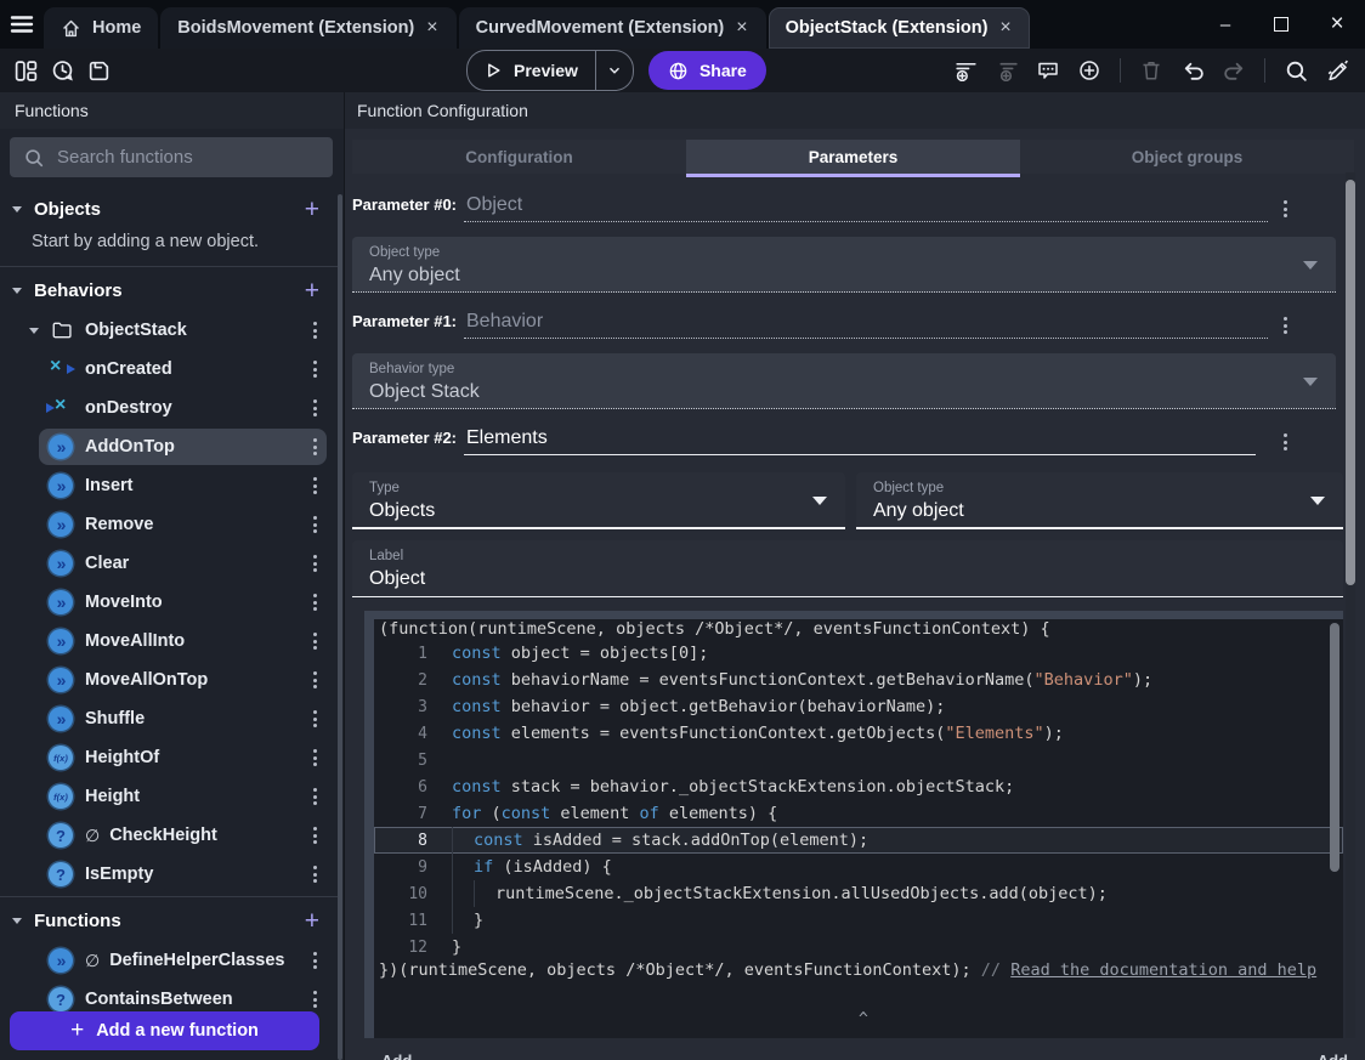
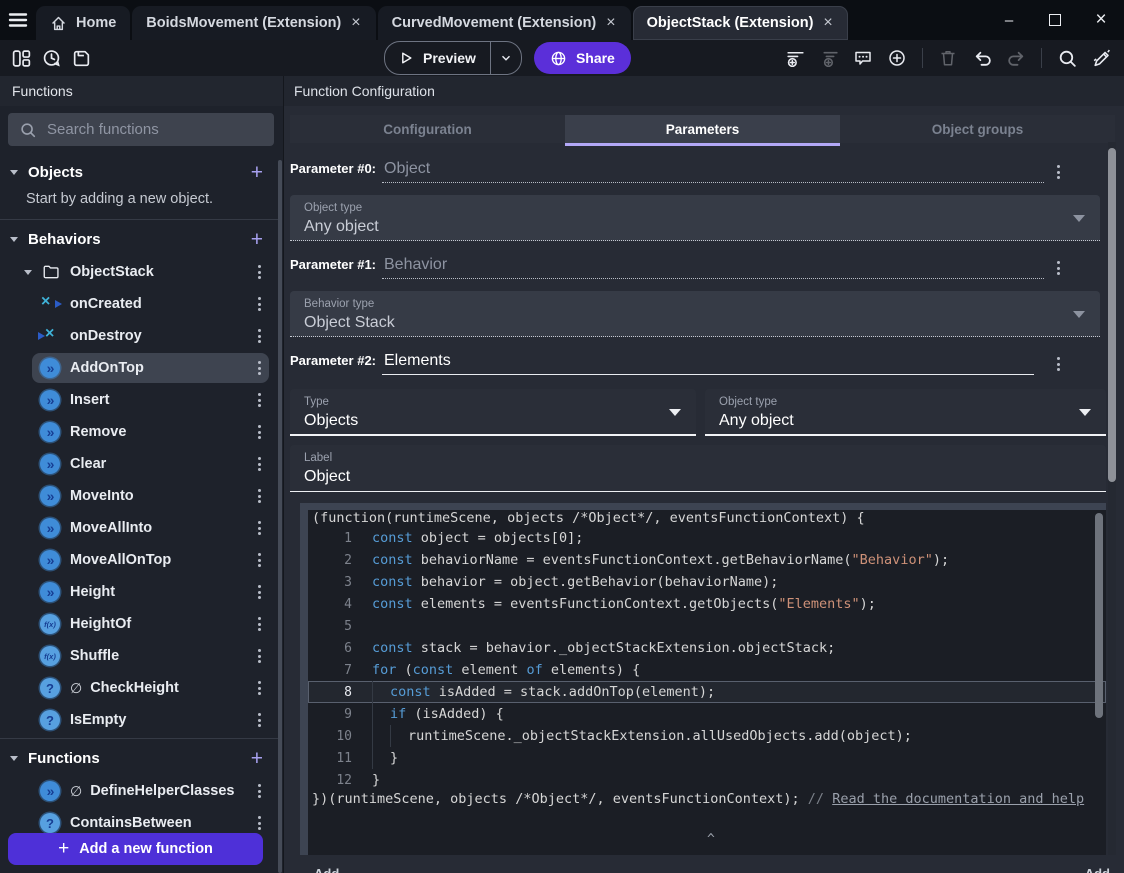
  Home
  BoidsMovement (Extension)
  ×
  CurvedMovement (Extension)
  ×
  ObjectStack (Extension)
  ×
  –
  ×
  Preview
  Share
  Functions
  Search functions
  Objects
  +
  Start by adding a new object.
  Behaviors
  +
  ObjectStack
  ×
  onCreated
  ×
  onDestroy
  »
  AddOnTop
  »
  Insert
  »
  Remove
  »
  Clear
  »
  MoveInto
  »
  MoveAllInto
  »
  MoveAllOnTop
  »
- Shuffle
+ Height
  f(x)
  HeightOf
  f(x)
- Height
+ Shuffle
  ?
  ∅
  CheckHeight
  ?
  IsEmpty
  Functions
  +
  »
  ∅
  DefineHelperClasses
  ?
  ContainsBetween
  +
  Add a new function
  Function Configuration
  Configuration
  Parameters
  Object groups
  Parameter #0:
  Object
  Object type
  Any object
  Parameter #1:
  Behavior
  Behavior type
  Object Stack
  Parameter #2:
  Elements
  Type
  Objects
  Object type
  Any object
  Label
  Object
  (function(runtimeScene, objects /*Object*/, eventsFunctionContext) {
  1
  const
  object = objects[0];
  2
  const
  behaviorName = eventsFunctionContext.getBehaviorName(
  "Behavior"
  );
  3
  const
  behavior = object.getBehavior(behaviorName);
  4
  const
  elements = eventsFunctionContext.getObjects(
  "Elements"
  );
  5
  6
  const
  stack = behavior._objectStackExtension.objectStack;
  7
  for
  (
  const
  element
  of
  elements) {
  8
  const
  isAdded = stack.addOnTop(element);
  9
  if
  (isAdded) {
  10
  runtimeScene._objectStackExtension.allUsedObjects.add(object);
  11
  }
  12
  }
  })(runtimeScene, objects /*Object*/, eventsFunctionContext); // Read the documentation and help
  ^
